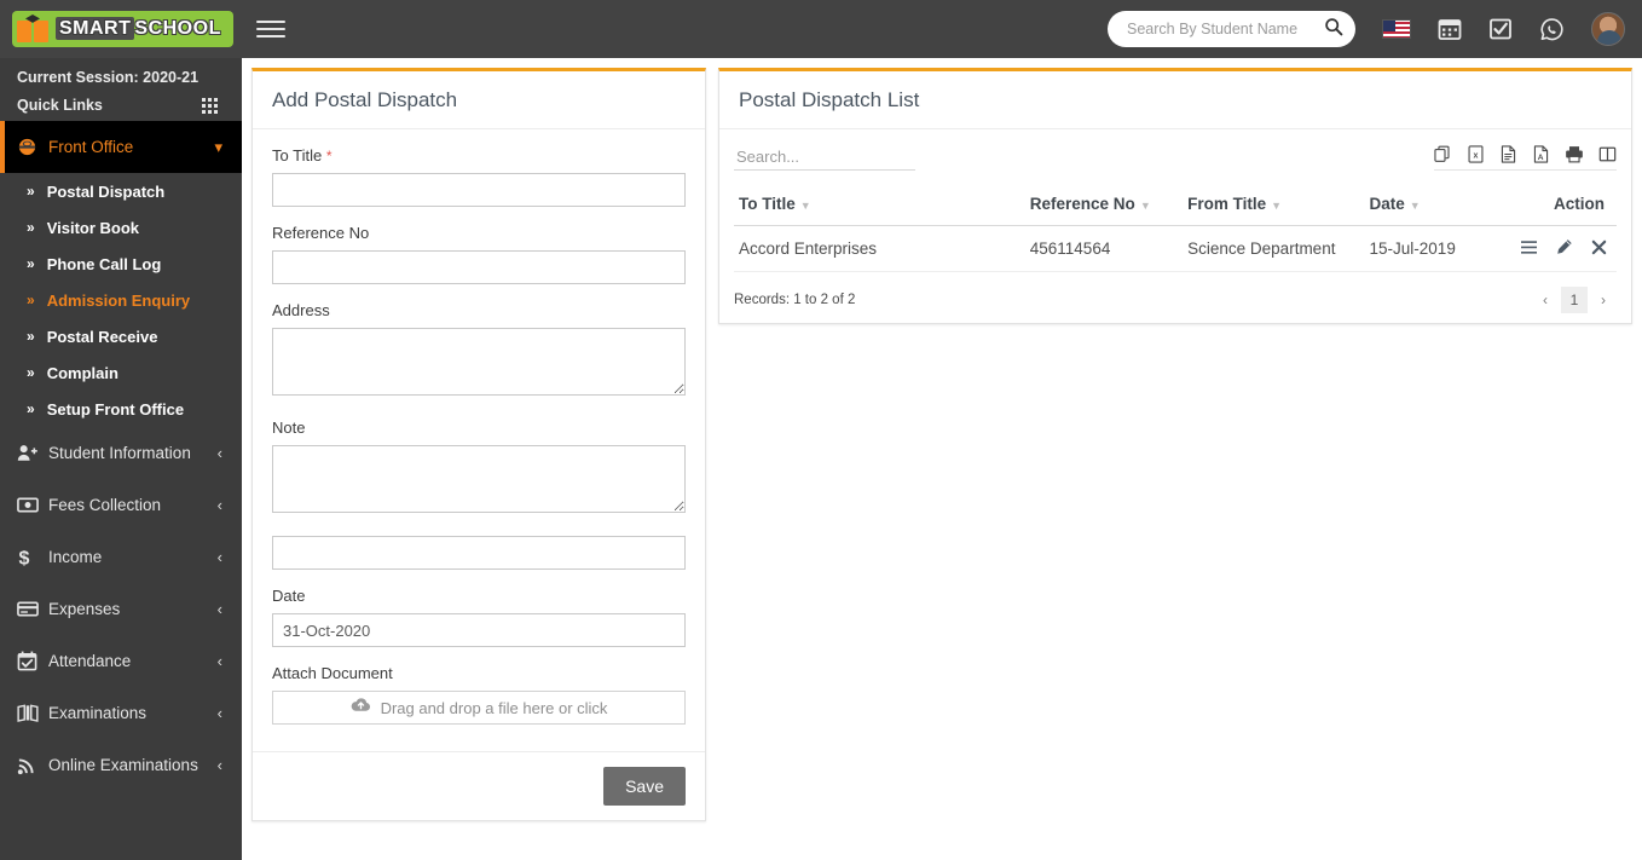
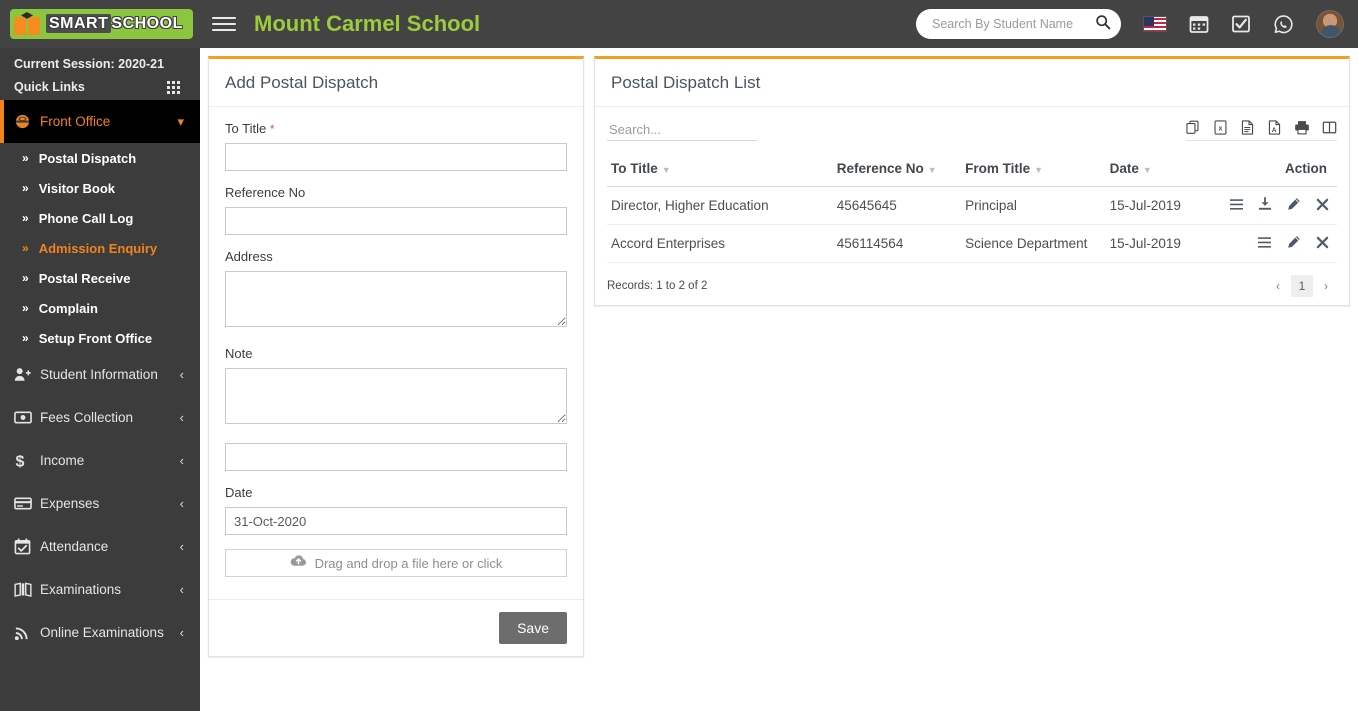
  SMART SCHOOL
+ Mount Carmel School
  Search By Student Name
  Current Session: 2020-21
  Quick Links
  Front Office
  ▾
  »
  Postal Dispatch
  »
  Visitor Book
  »
  Phone Call Log
  »
  Admission Enquiry
  »
  Postal Receive
  »
  Complain
  »
  Setup Front Office
  Student Information
  ‹
  Fees Collection
  ‹
  $
  Income
  ‹
  Expenses
  ‹
  Attendance
  ‹
  Examinations
  ‹
  Online Examinations
  ‹
  Add Postal Dispatch
  To Title *
  Reference No
  Address
  Note
  Date
  31-Oct-2020
- Attach Document
  Drag and drop a file here or click
  Save
  Postal Dispatch List
  Search...
  To Title ▼	Reference No ▼	From Title ▼	Date ▼	Action
+ Director, Higher Education	45645645	Principal	15-Jul-2019
  Accord Enterprises	456114564	Science Department	15-Jul-2019
  Records: 1 to 2 of 2
  ‹
  1
  ›
